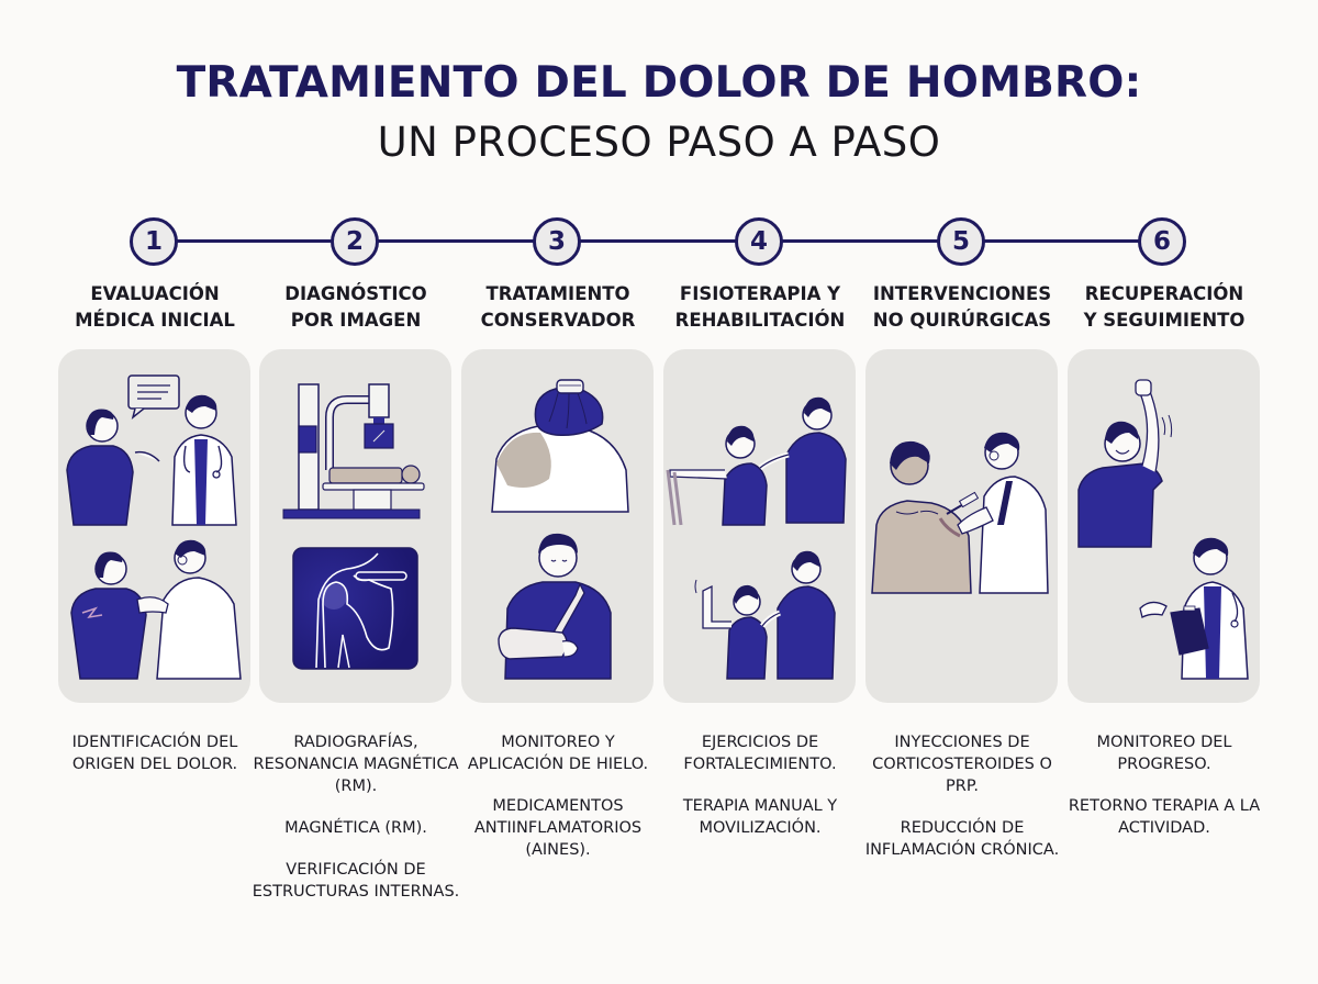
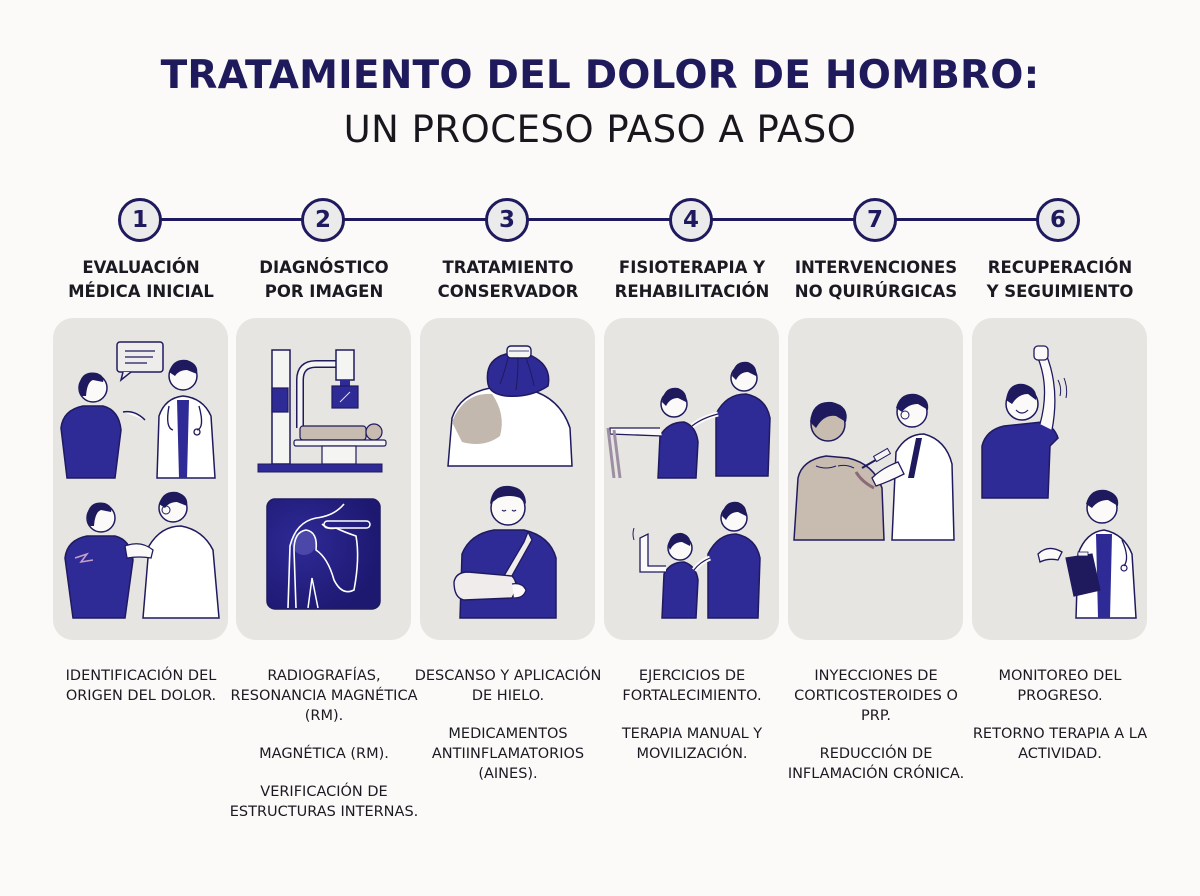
  TRATAMIENTO DEL DOLOR DE HOMBRO:
  UN PROCESO PASO A PASO
  1
  2
  3
  4
- 5
+ 7
  6
  EVALUACIÓN
  MÉDICA INICIAL
  IDENTIFICACIÓN DEL ORIGEN DEL DOLOR.
  DIAGNÓSTICO
  POR IMAGEN
  RADIOGRAFÍAS, RESONANCIA MAGNÉTICA (RM).
  MAGNÉTICA (RM).
  VERIFICACIÓN DE ESTRUCTURAS INTERNAS.
  TRATAMIENTO
  CONSERVADOR
- MONITOREO Y APLICACIÓN DE HIELO.
+ DESCANSO Y APLICACIÓN DE HIELO.
  MEDICAMENTOS ANTIINFLAMATORIOS (AINES).
  FISIOTERAPIA Y
  REHABILITACIÓN
  EJERCICIOS DE FORTALECIMIENTO.
  TERAPIA MANUAL Y MOVILIZACIÓN.
  INTERVENCIONES
  NO QUIRÚRGICAS
  INYECCIONES DE CORTICOSTEROIDES O PRP.
  REDUCCIÓN DE INFLAMACIÓN CRÓNICA.
  RECUPERACIÓN
  Y SEGUIMIENTO
  MONITOREO DEL PROGRESO.
  RETORNO TERAPIA A LA ACTIVIDAD.
